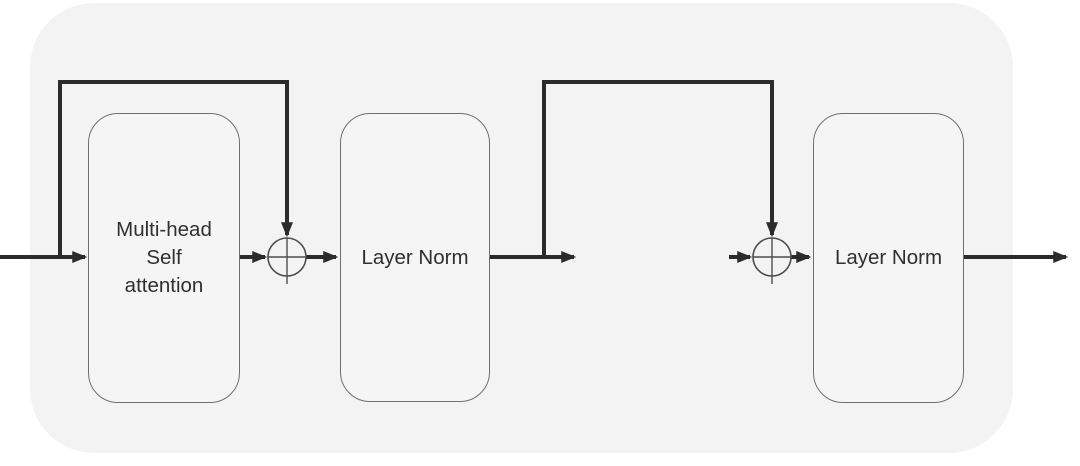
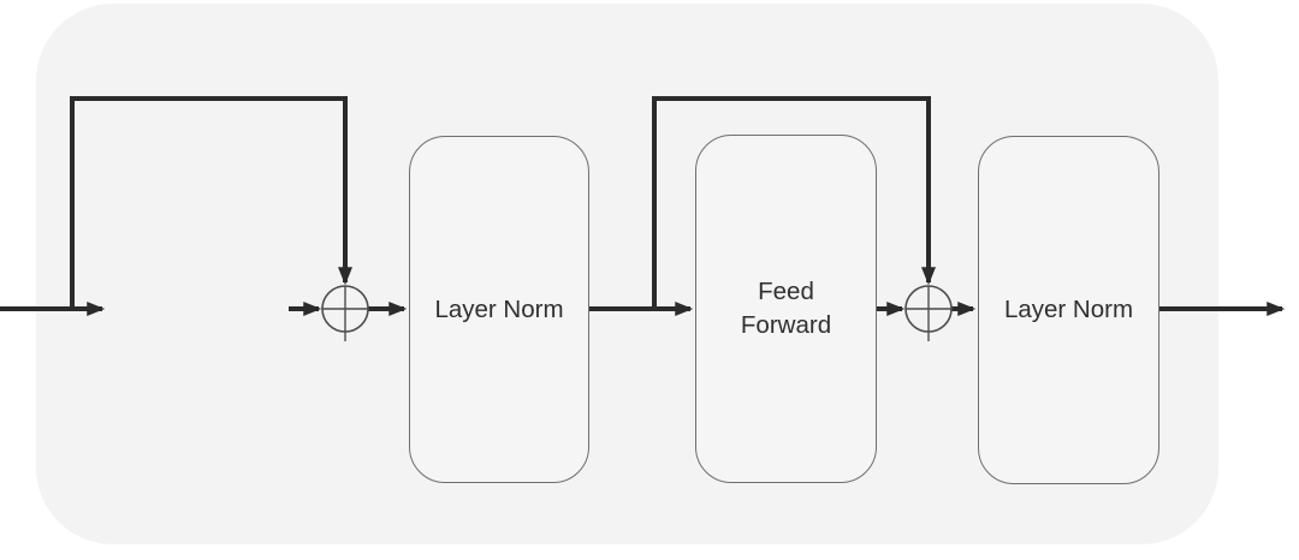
- Multi-head
- Self
- attention
  Layer Norm
+ Feed
+ Forward
  Layer Norm
